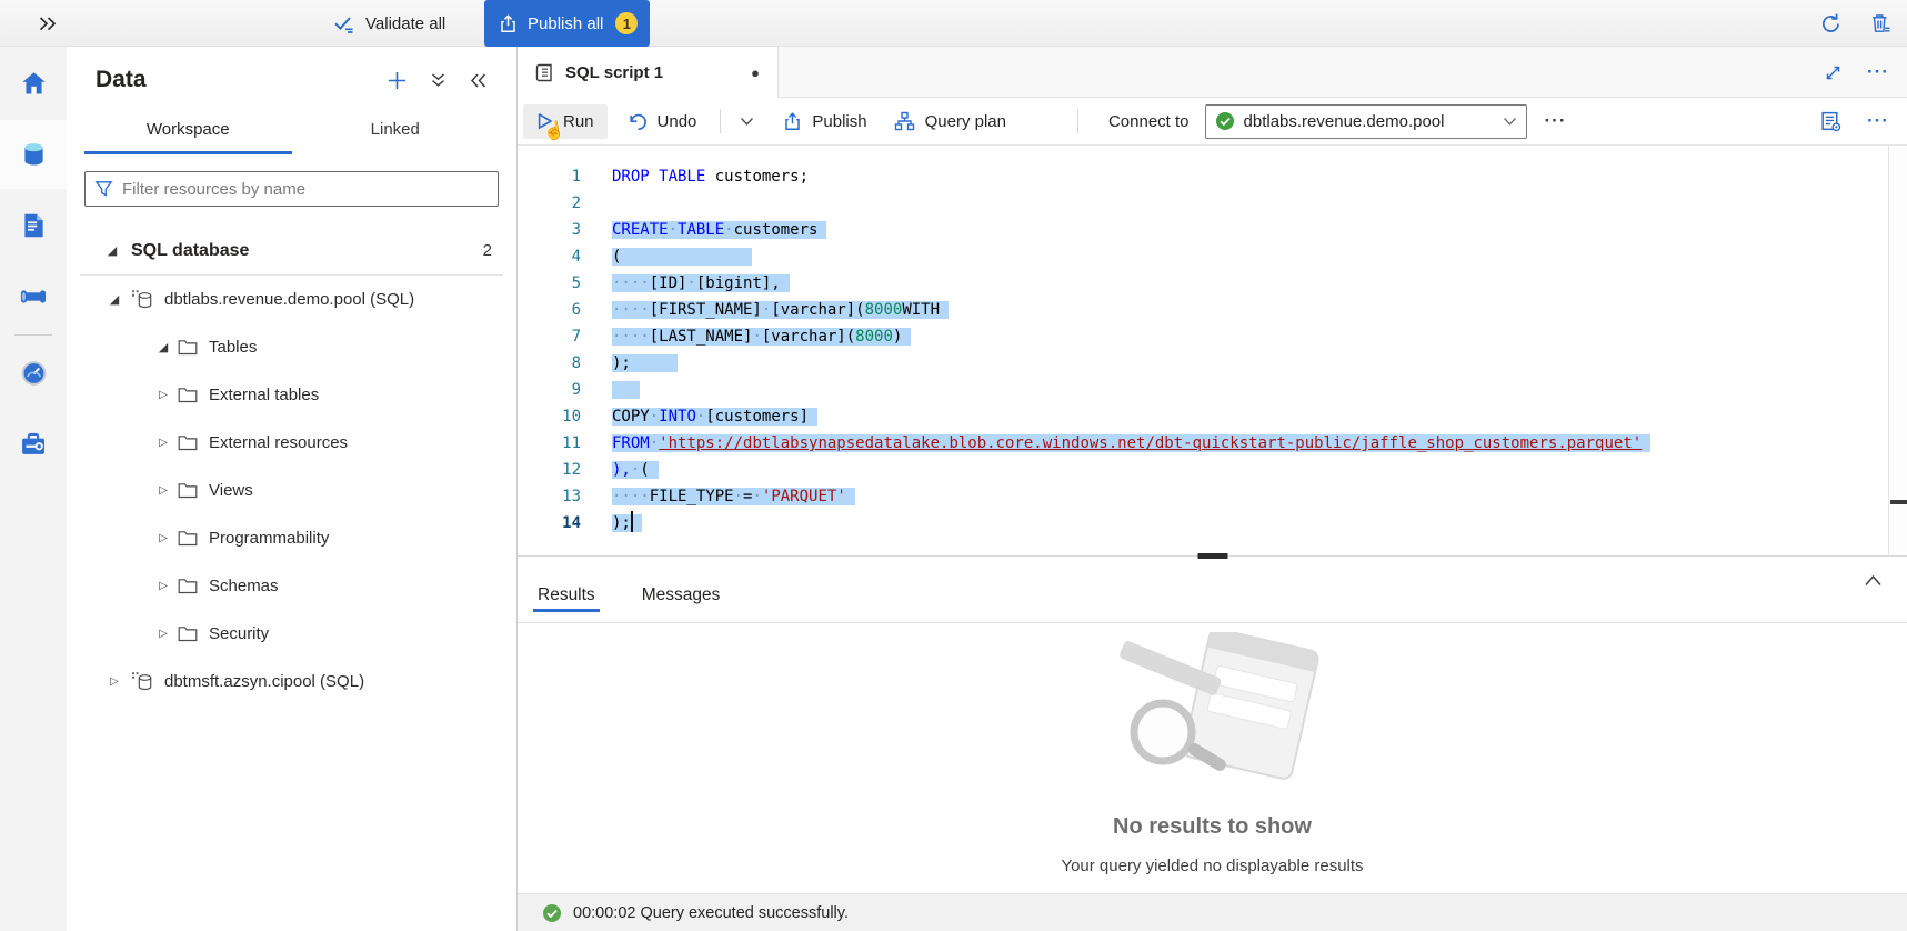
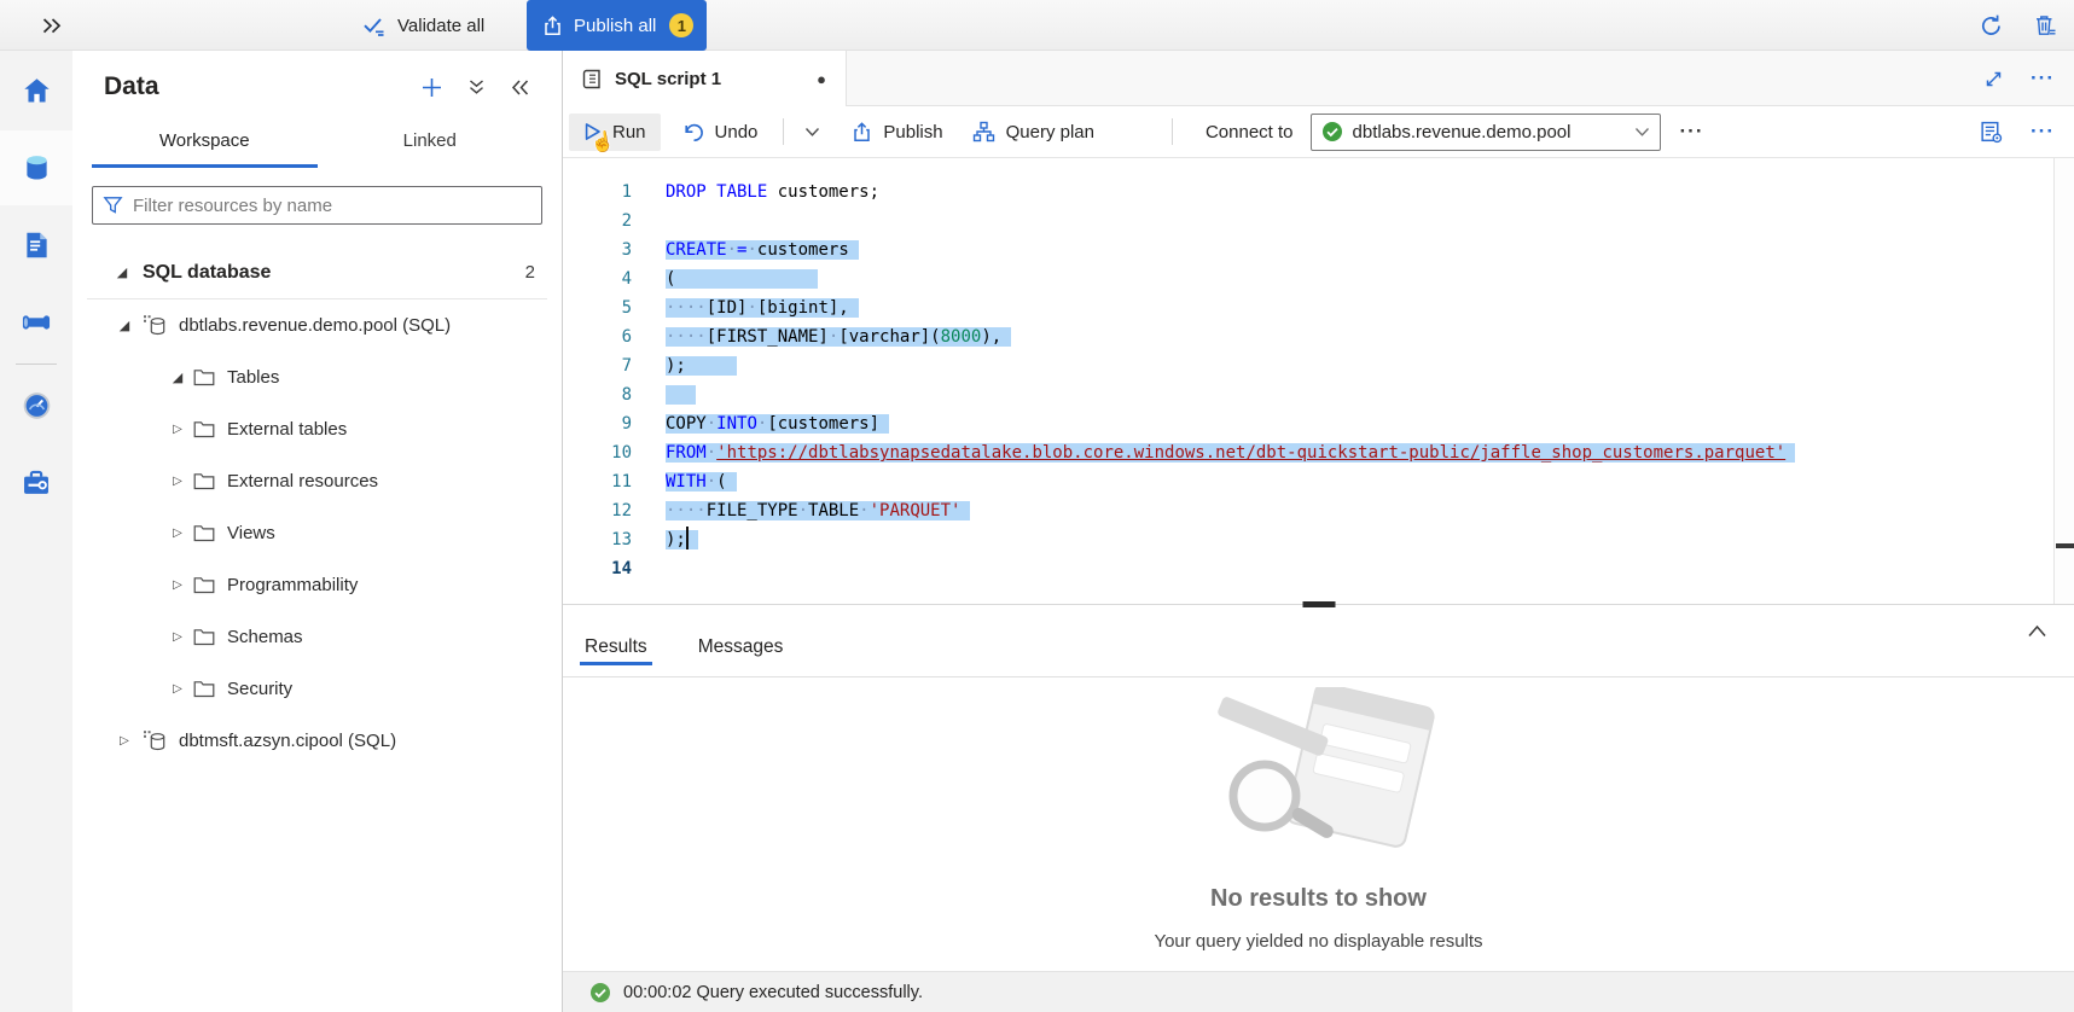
  Validate all
  Publish all
  1
  Data
  Workspace
  Linked
  Filter resources by name
  ◢
  SQL database
  2
  ◢
  dbtlabs.revenue.demo.pool (SQL)
  ◢
  Tables
  ▷
  External tables
  ▷
  External resources
  ▷
  Views
  ▷
  Programmability
  ▷
  Schemas
  ▷
  Security
  ▷
  dbtmsft.azsyn.cipool (SQL)
  SQL script 1
  ●
  ···
  Run
  Undo
  Publish
  Query plan
  Connect to
  dbtlabs.revenue.demo.pool
  ···
  ···
  1
  2
  3
  4
  5
  6
  7
  8
  9
  10
  11
  12
  13
  14
  DROP TABLE customers;
- CREATE·TABLE·customers
+ CREATE·=·customers
  (
  ····[ID]·[bigint],
- ····[FIRST_NAME]·[varchar](8000WITH
+ ····[FIRST_NAME]·[varchar](8000),
- ····[LAST_NAME]·[varchar](8000)
  );
  COPY·INTO·[customers]
  FROM·'https://dbtlabsynapsedatalake.blob.core.windows.net/dbt-quickstart-public/jaffle_shop_customers.parquet'
- ),·(
+ WITH·(
- ····FILE_TYPE·=·'PARQUET'
+ ····FILE_TYPE·TABLE·'PARQUET'
  );
  Results
  Messages
  No results to show
  Your query yielded no displayable results
  00:00:02 Query executed successfully.
